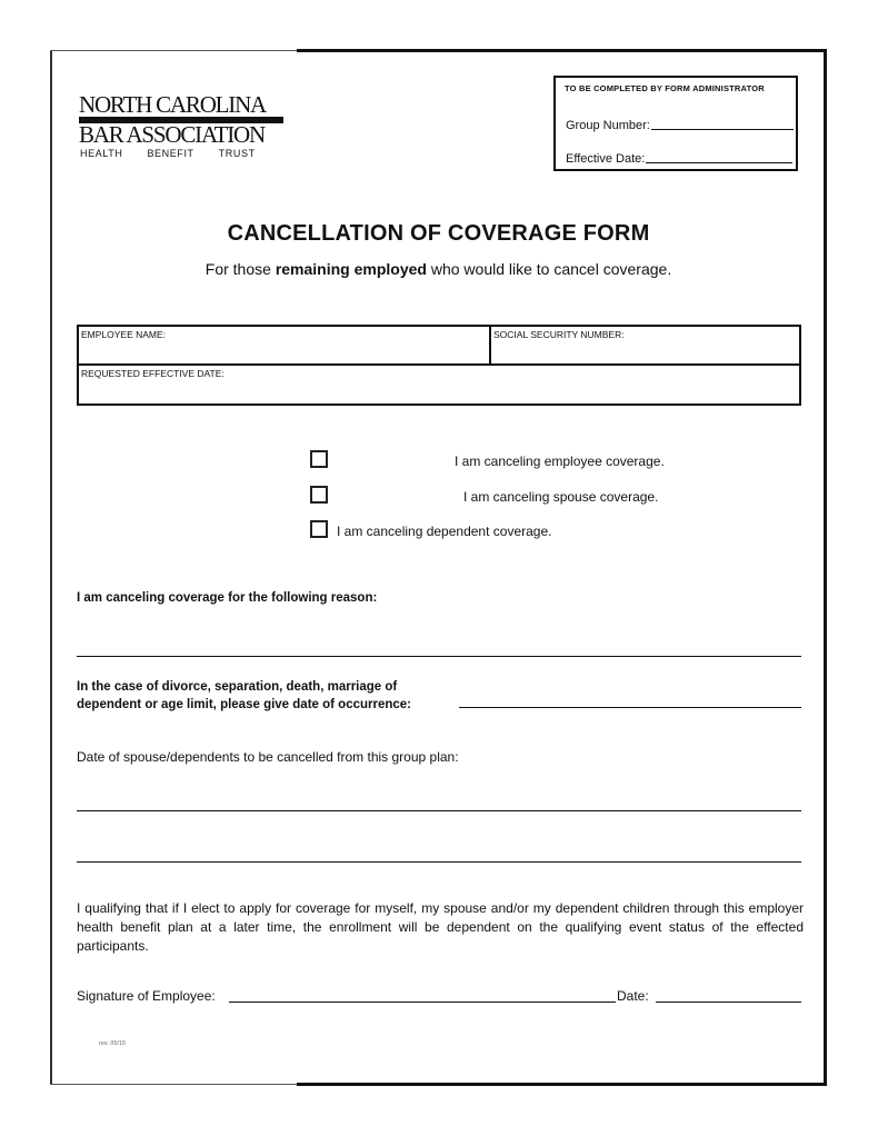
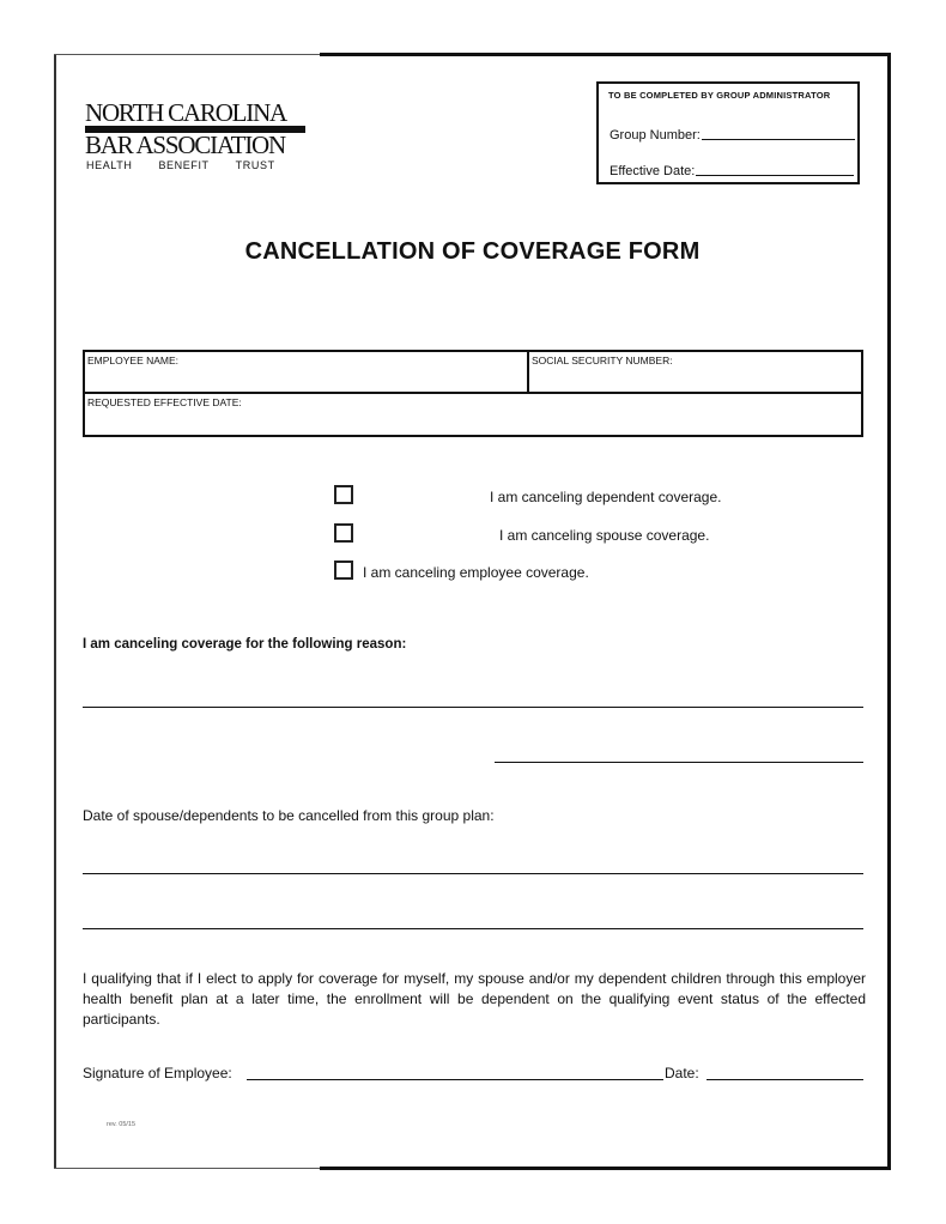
  NORTH CAROLINA
  BAR ASSOCIATION
  HEALTH
  BENEFIT
  TRUST
- TO BE COMPLETED BY FORM ADMINISTRATOR
+ TO BE COMPLETED BY GROUP ADMINISTRATOR
  Group Number:
  Effective Date:
  CANCELLATION OF COVERAGE FORM
- For those remaining employed who would like to cancel coverage.
  EMPLOYEE NAME:
  SOCIAL SECURITY NUMBER:
  REQUESTED EFFECTIVE DATE:
- I am canceling employee coverage.
+ I am canceling dependent coverage.
  I am canceling spouse coverage.
- I am canceling dependent coverage.
+ I am canceling employee coverage.
  I am canceling coverage for the following reason:
- In the case of divorce, separation, death, marriage of
- dependent or age limit, please give date of occurrence:
  Date of spouse/dependents to be cancelled from this group plan:
  I qualifying that if I elect to apply for coverage for myself, my spouse and/or my dependent children through this employer health benefit plan at a later time, the enrollment will be dependent on the qualifying event status of the effected participants.
  Signature of Employee:
  Date:
